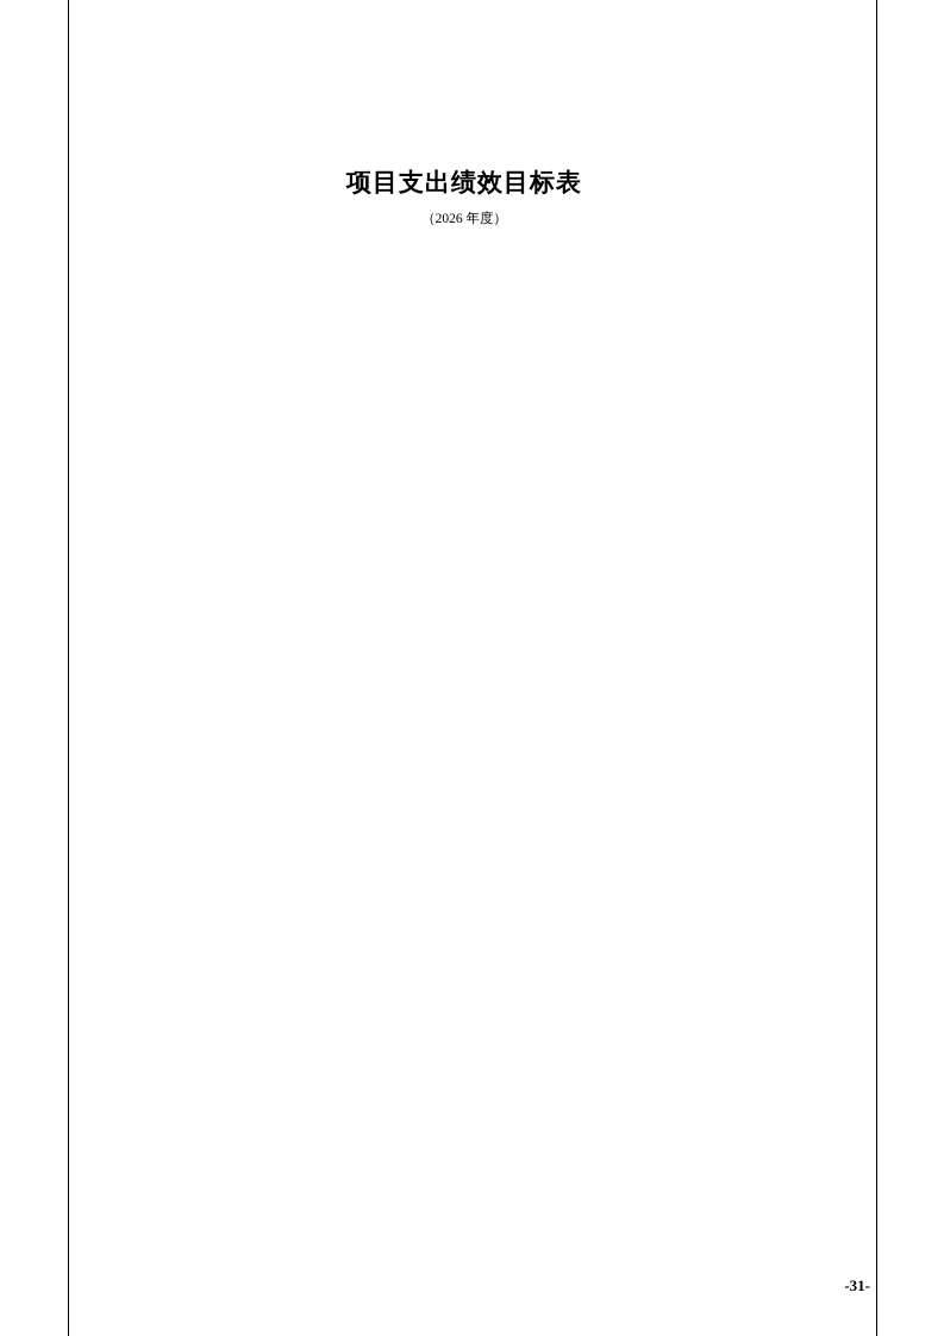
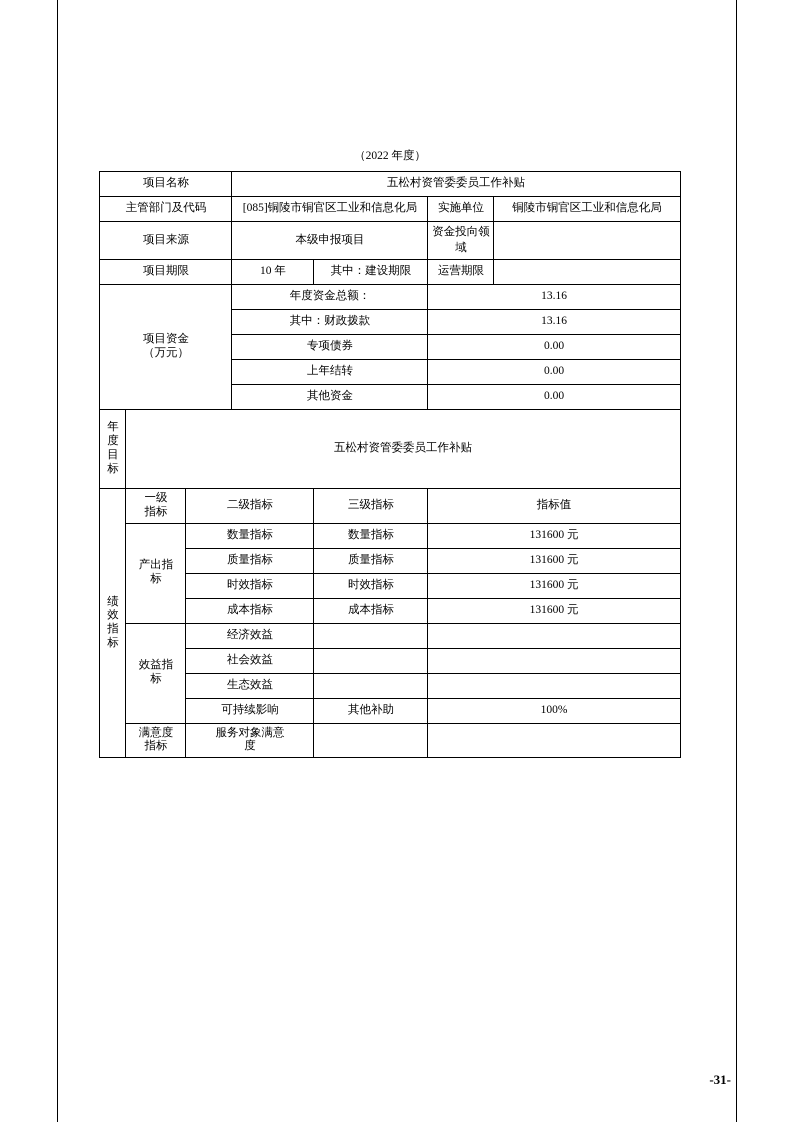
- 项目支出绩效目标表
- （2026 年度）
+ （2022 年度）
+ 项目名称	五松村资管委委员工作补贴
+ 主管部门及代码	[085]铜陵市铜官区工业和信息化局	实施单位	铜陵市铜官区工业和信息化局
+ 项目来源	本级申报项目	资金投向领域
+ 项目期限	10 年	其中：建设期限	运营期限
+ 项目资金 （万元）	年度资金总额：	13.16
+ 其中：财政拨款	13.16
+ 专项债券	0.00
+ 上年结转	0.00
+ 其他资金	0.00
+ 年 度 目 标	五松村资管委委员工作补贴
+ 绩 效 指 标	一级 指标	二级指标	三级指标	指标值
+ 产出指 标	数量指标	数量指标	131600 元
+ 质量指标	质量指标	131600 元
+ 时效指标	时效指标	131600 元
+ 成本指标	成本指标	131600 元
+ 效益指 标	经济效益
+ 社会效益
+ 生态效益
+ 可持续影响	其他补助	100%
+ 满意度 指标	服务对象满意 度
  -31-
